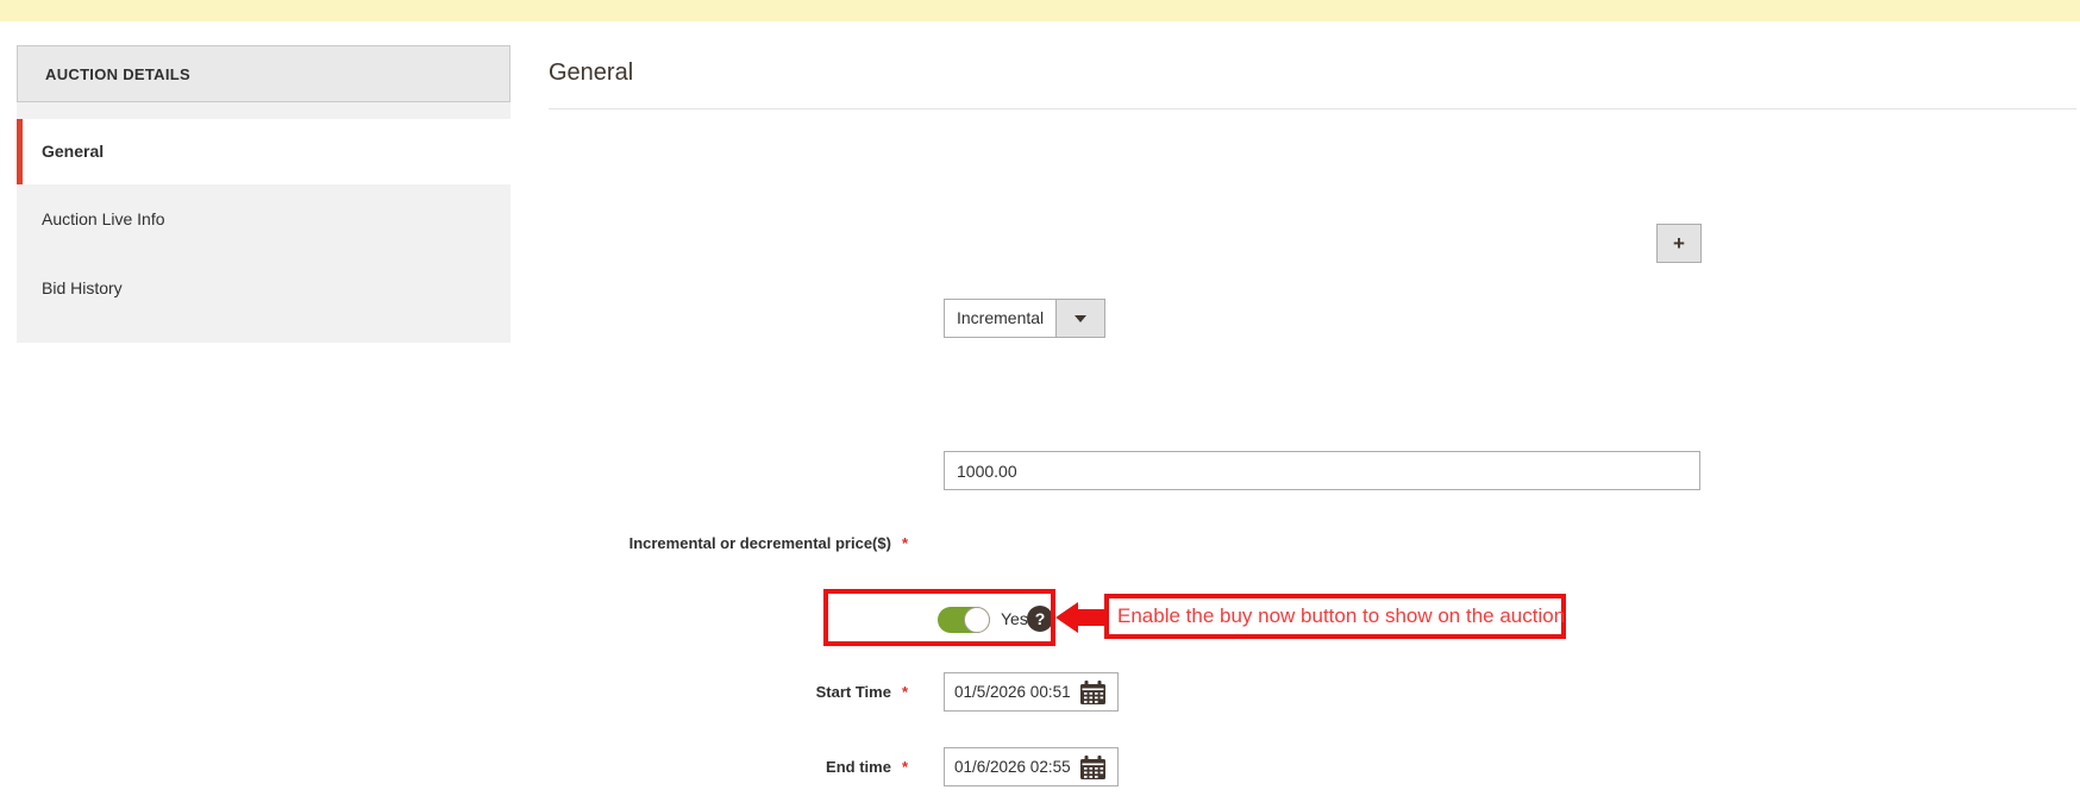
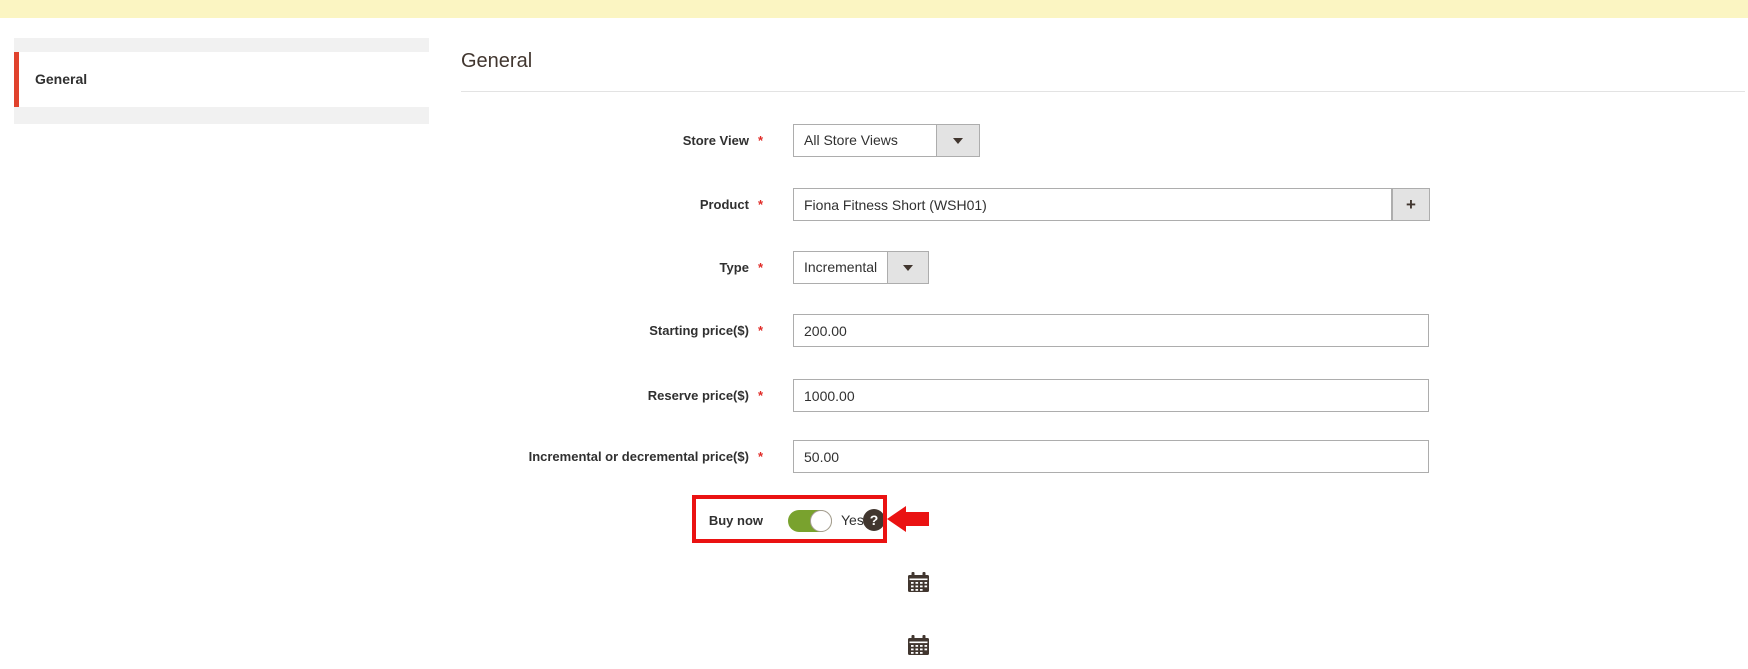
- AUCTION DETAILS
  General
- Auction Live Info
- Bid History
  General
+ Store View *
+ All Store Views
+ Product *
+ Fiona Fitness Short (WSH01)
  +
+ Type *
  Incremental
+ Starting price($) *
+ 200.00
+ Reserve price($) *
  1000.00
  Incremental or decremental price($) *
+ 50.00
+ Buy now
  Yes
  ?
- Enable the buy now button to show on the auction
- Start Time *
- 01/5/2026 00:51
- End time *
- 01/6/2026 02:55
